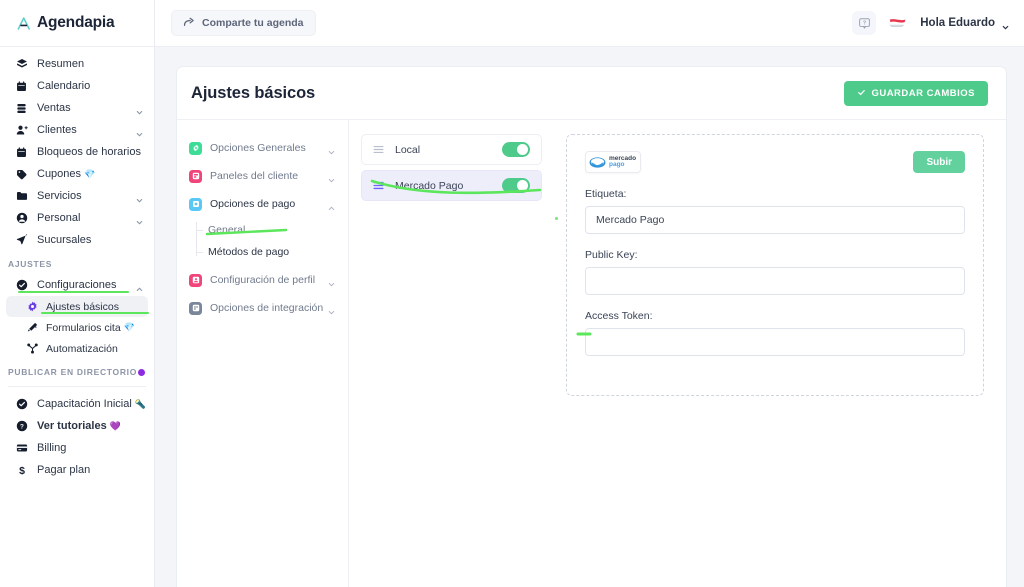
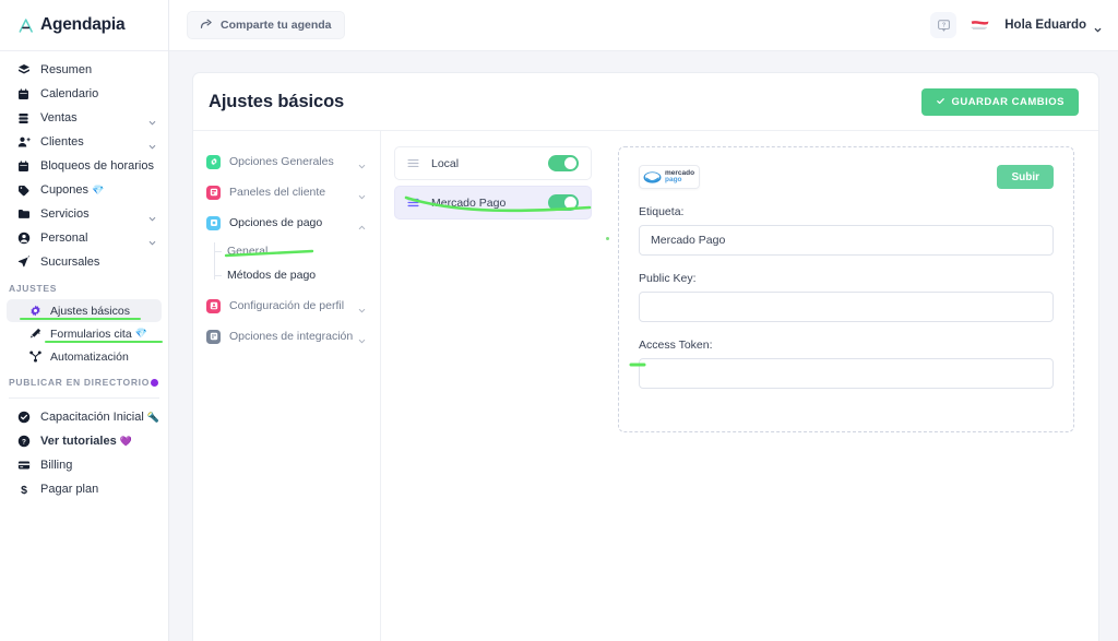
  Agendapia
  Resumen
  Calendario
  Ventas
  Clientes
  Bloqueos de horarios
  Cupones
  💎
  Servicios
  Personal
  Sucursales
  AJUSTES
- Configuraciones
  Ajustes básicos
  Formularios cita
  💎
  Automatización
  PUBLICAR EN DIRECTORIO
  Capacitación Inicial
  🔦
  Ver tutoriales
  💜
  Billing
  $
  Pagar plan
  Comparte tu agenda
  Hola Eduardo
  Ajustes básicos
  GUARDAR CAMBIOS
  Opciones Generales
  Paneles del cliente
  Opciones de pago
  General
  Métodos de pago
  Configuración de perfil
  Opciones de integración
  Local
  Mercado Pago
  Subir
  Etiqueta:
  Mercado Pago
  Public Key:
  Access Token:
